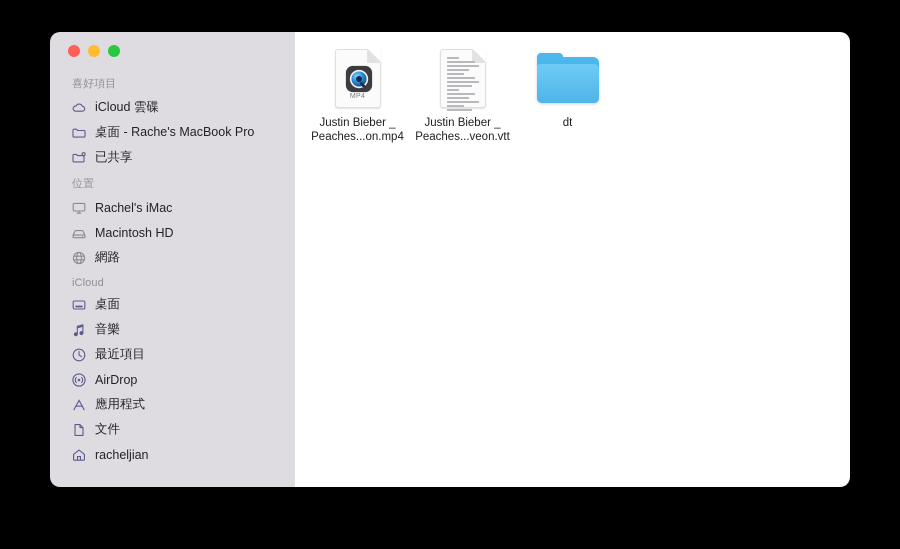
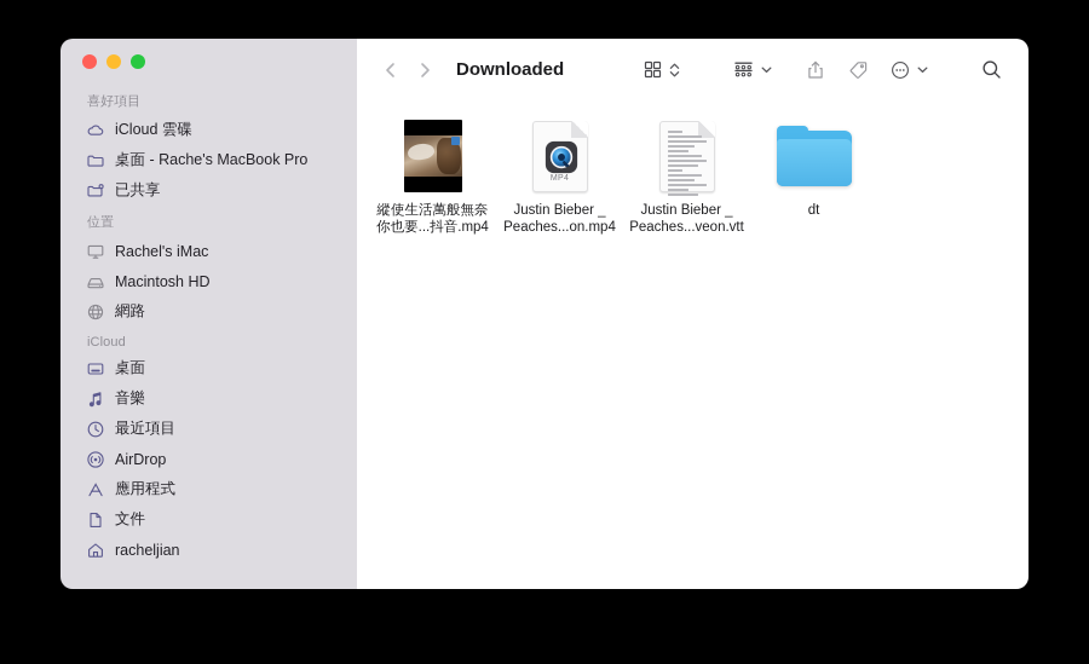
  喜好項目
  iCloud 雲碟
  桌面 - Rache's MacBook Pro
  已共享
  位置
  Rachel's iMac
  Macintosh HD
  網路
  iCloud
  桌面
  音樂
  最近項目
  AirDrop
  應用程式
  文件
  racheljian
+ Downloaded
+ 縱使生活萬般無奈你也要...抖音.mp4
  Justin Bieber _ Peaches...on.mp4
  Justin Bieber _ Peaches...veon.vtt
  dt
